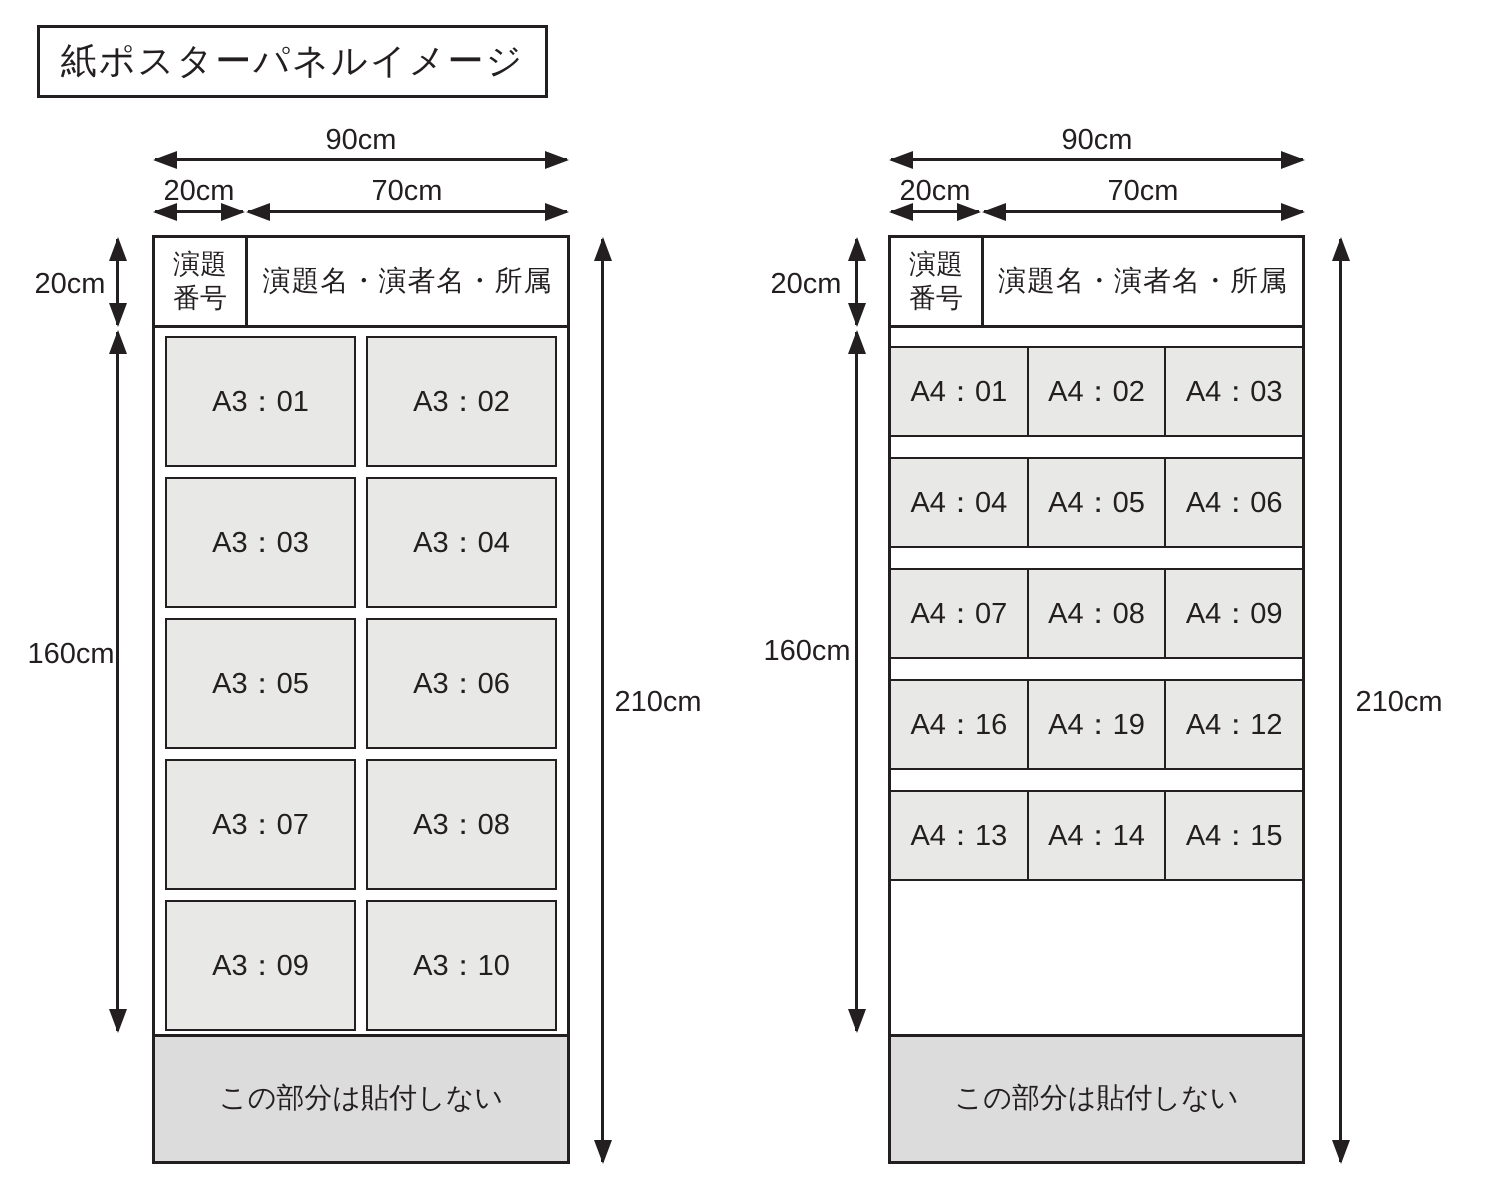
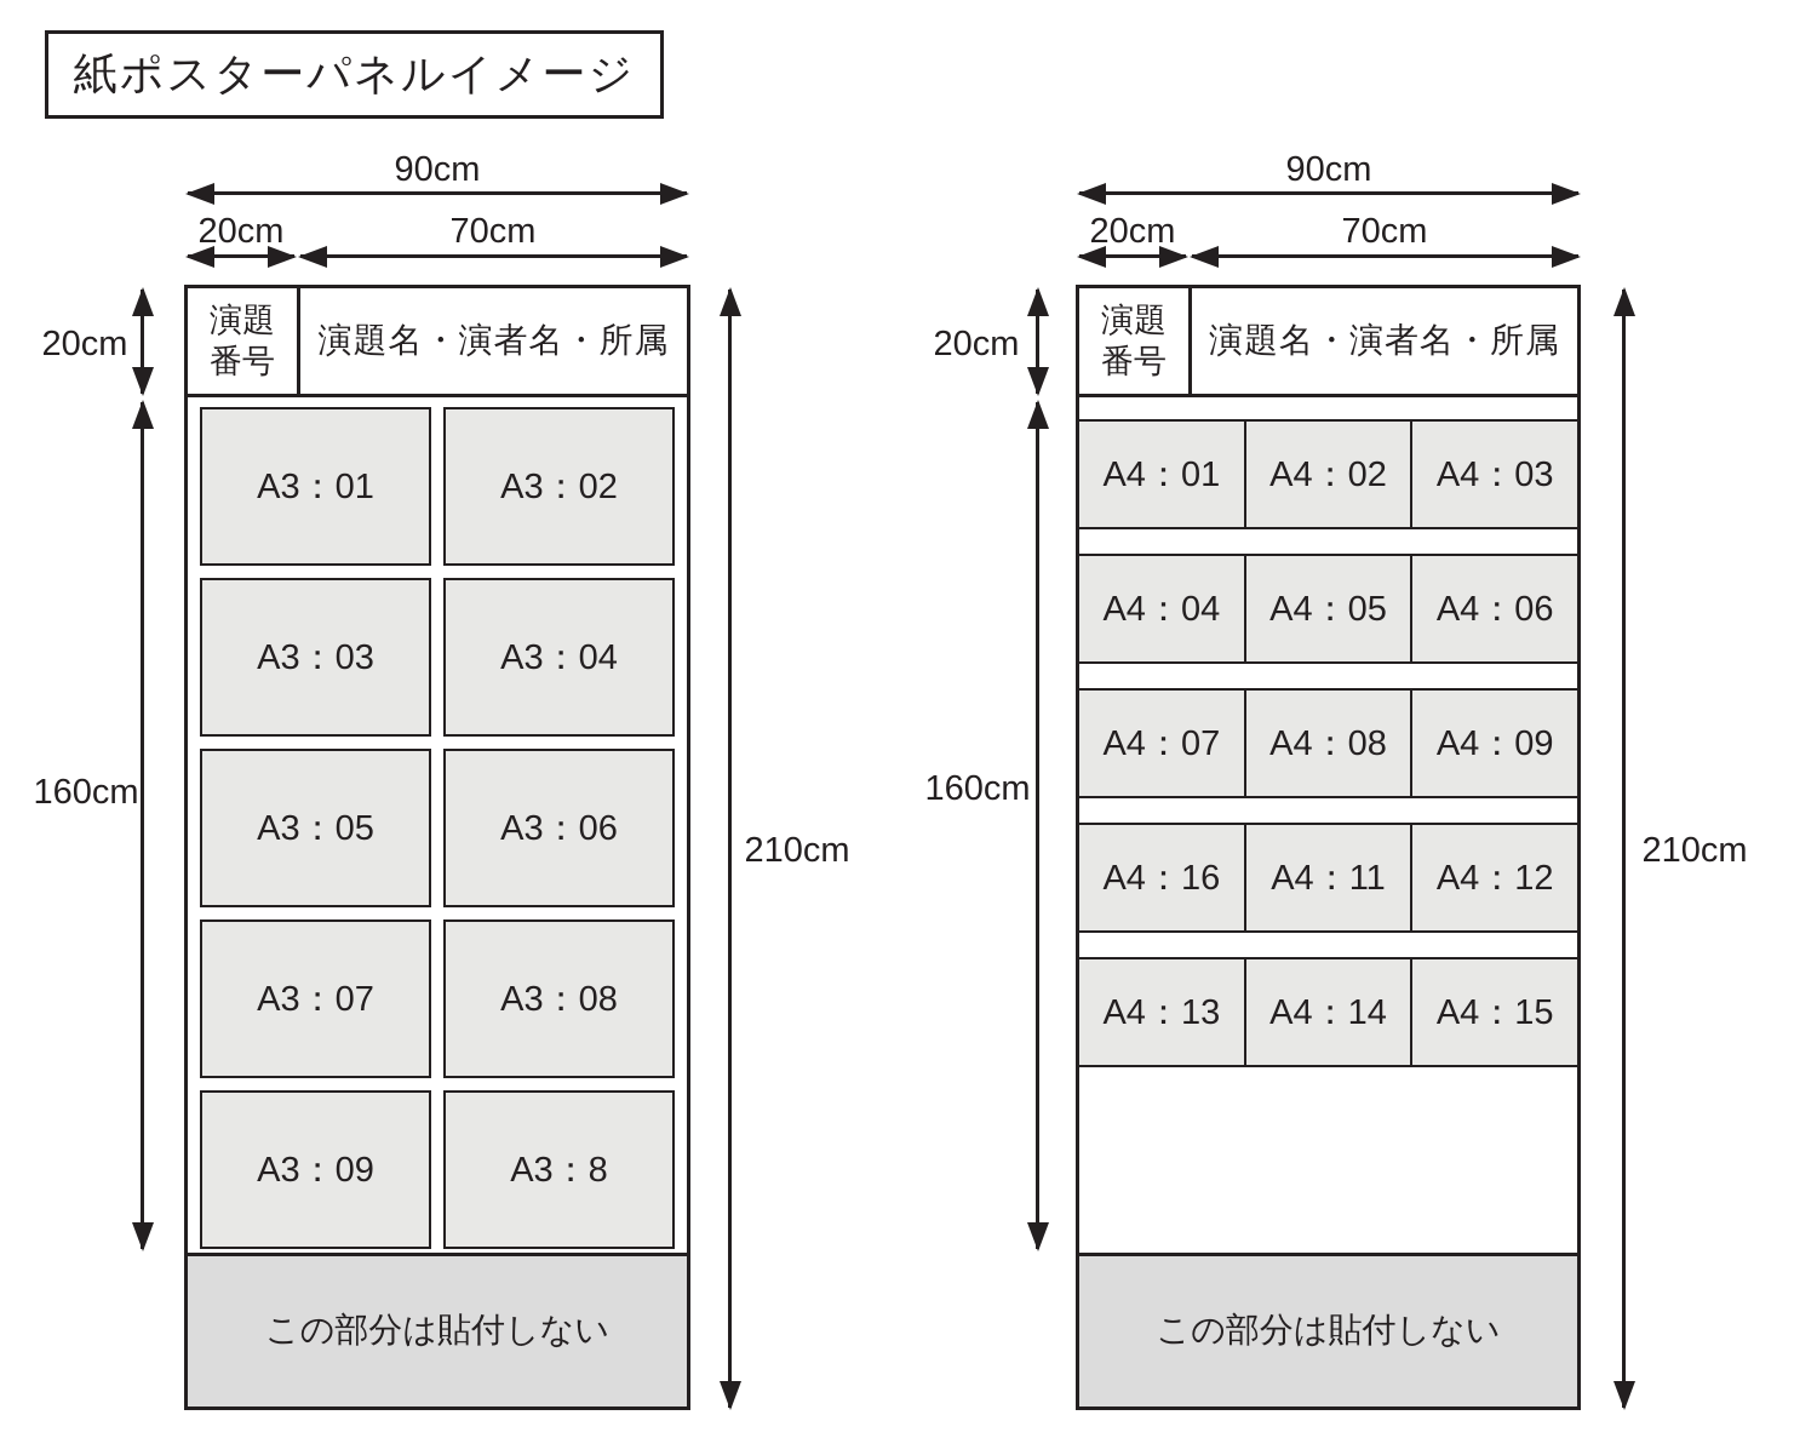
  紙ポスターパネルイメージ
  90cm
  20cm
  70cm
  20cm
  160cm
  210cm
  演題
  番号
  演題名・演者名・所属
  A3：01
  A3：02
  A3：03
  A3：04
  A3：05
  A3：06
  A3：07
  A3：08
  A3：09
- A3：10
+ A3：8
  この部分は貼付しない
  90cm
  20cm
  70cm
  20cm
  160cm
  210cm
  演題
  番号
  演題名・演者名・所属
  A4：01
  A4：02
  A4：03
  A4：04
  A4：05
  A4：06
  A4：07
  A4：08
  A4：09
  A4：16
- A4：19
+ A4：11
  A4：12
  A4：13
  A4：14
  A4：15
  この部分は貼付しない
